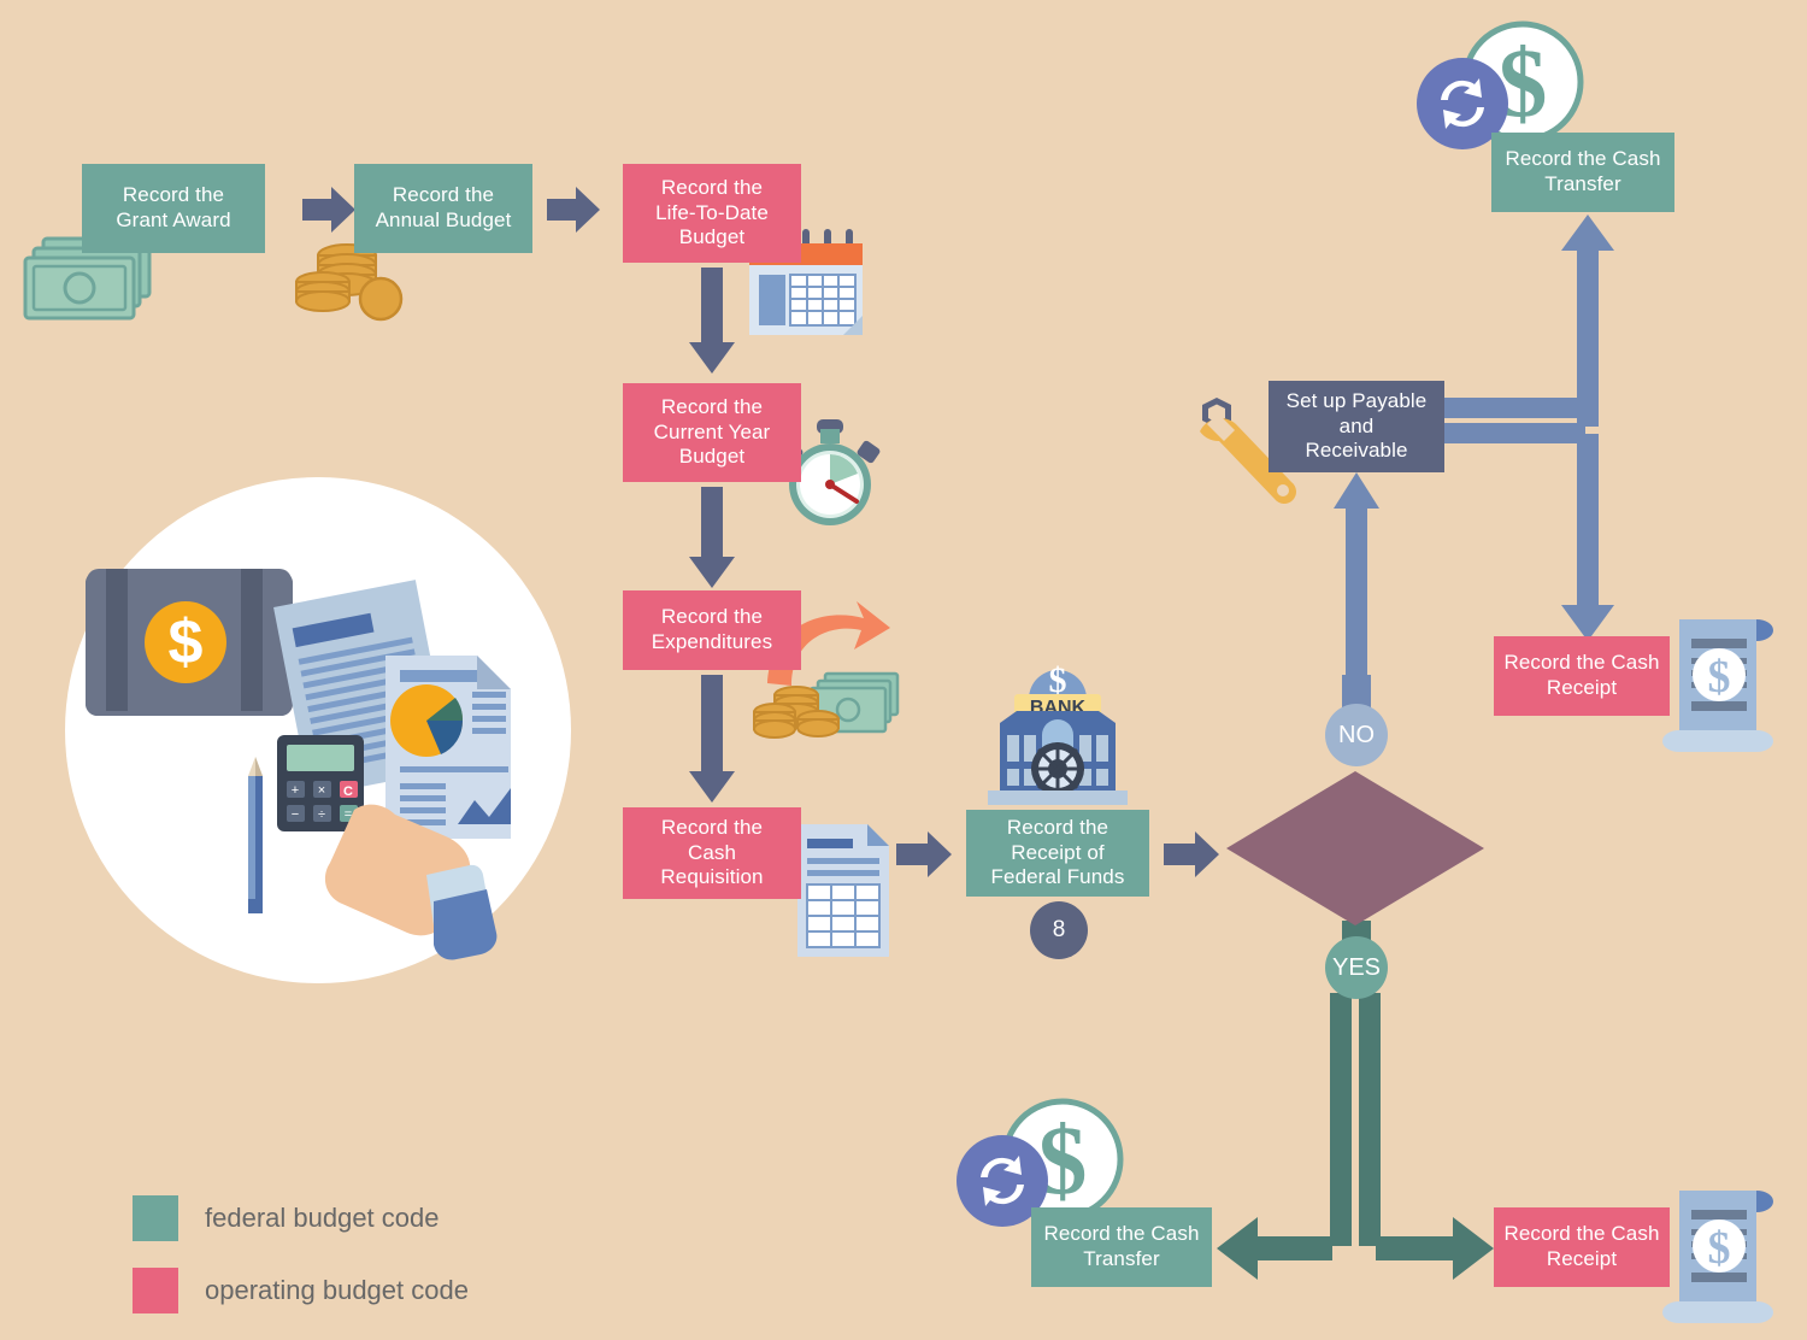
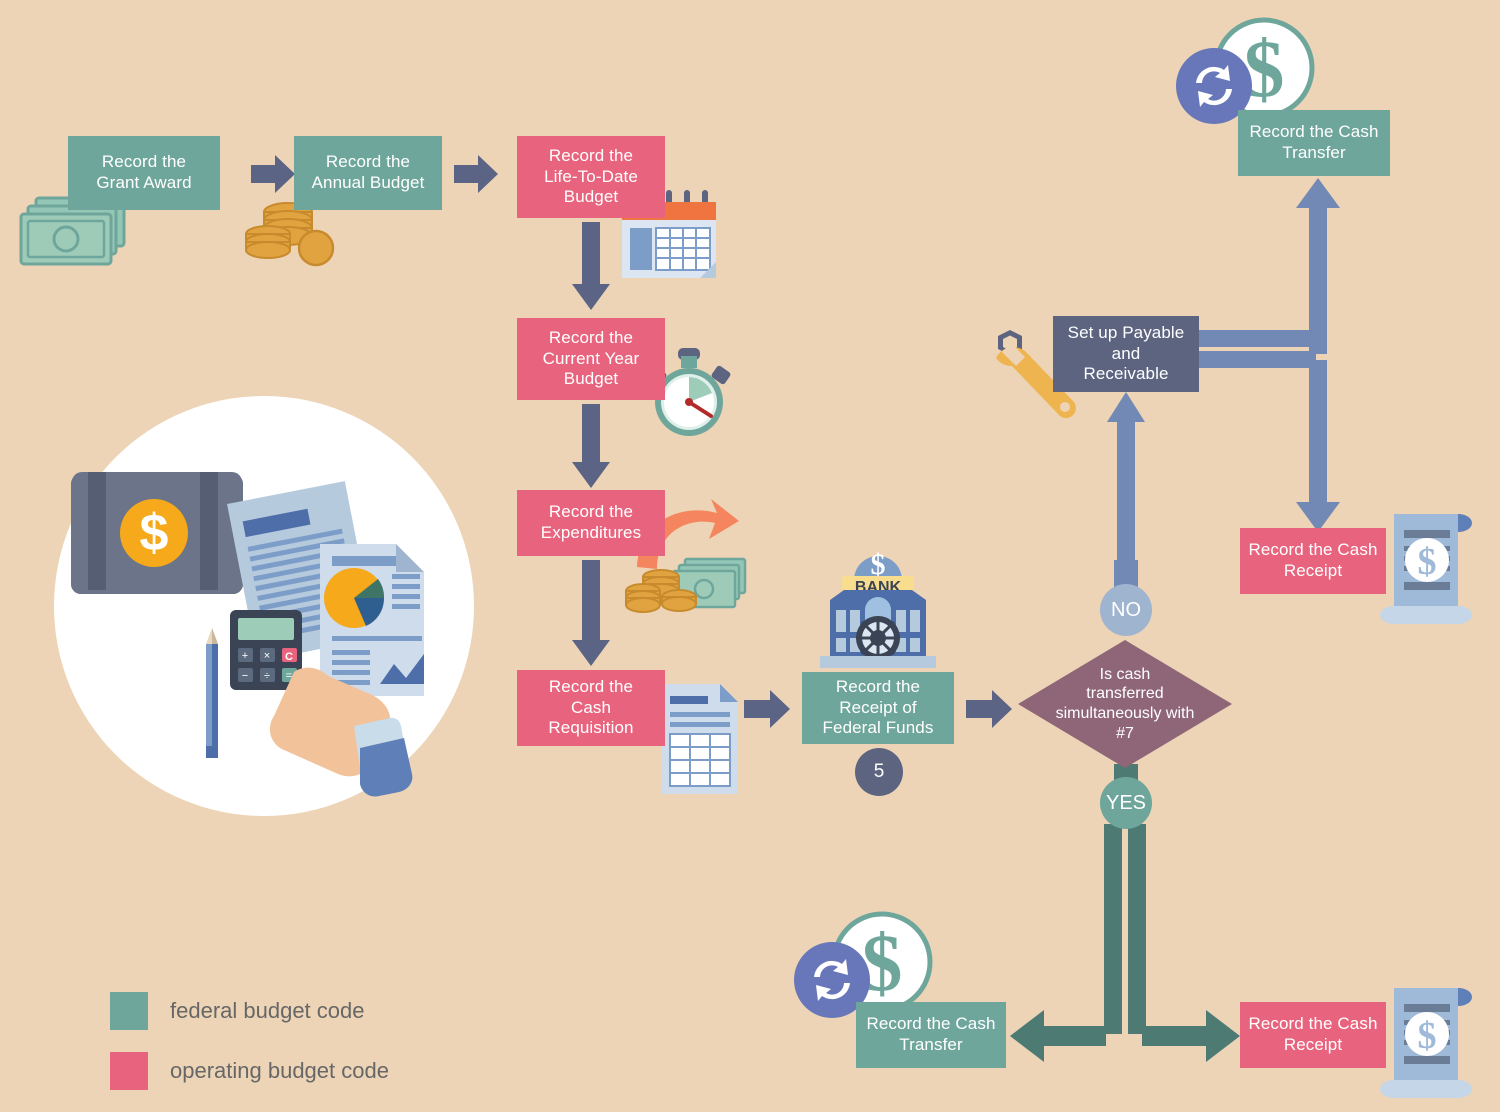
  $
  +
  ×
  C
  −
  ÷
  =
  $
  BANK
  $
  $
  $
  $
+ Is cash
+ transferred
+ simultaneously with
+ #7
  Record the
  Grant Award
  Record the
  Annual Budget
  Record the
  Life-To-Date
  Budget
  Record the
  Current Year
  Budget
  Record the
  Expenditures
  Record the
  Cash
  Requisition
  Record the
  Receipt of
  Federal Funds
  Set up Payable
  and
  Receivable
  Record the Cash
  Transfer
  Record the Cash
  Receipt
  Record the Cash
  Transfer
  Record the Cash
  Receipt
- 8
+ 5
  NO
  YES
  federal budget code
  operating budget code
